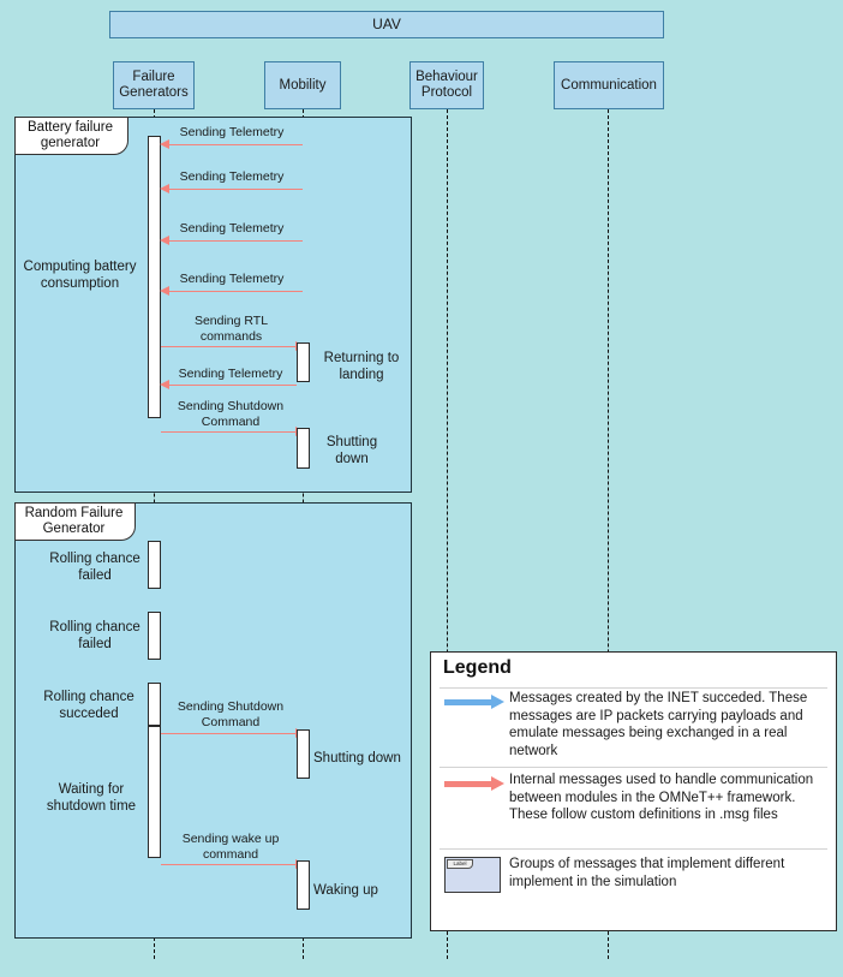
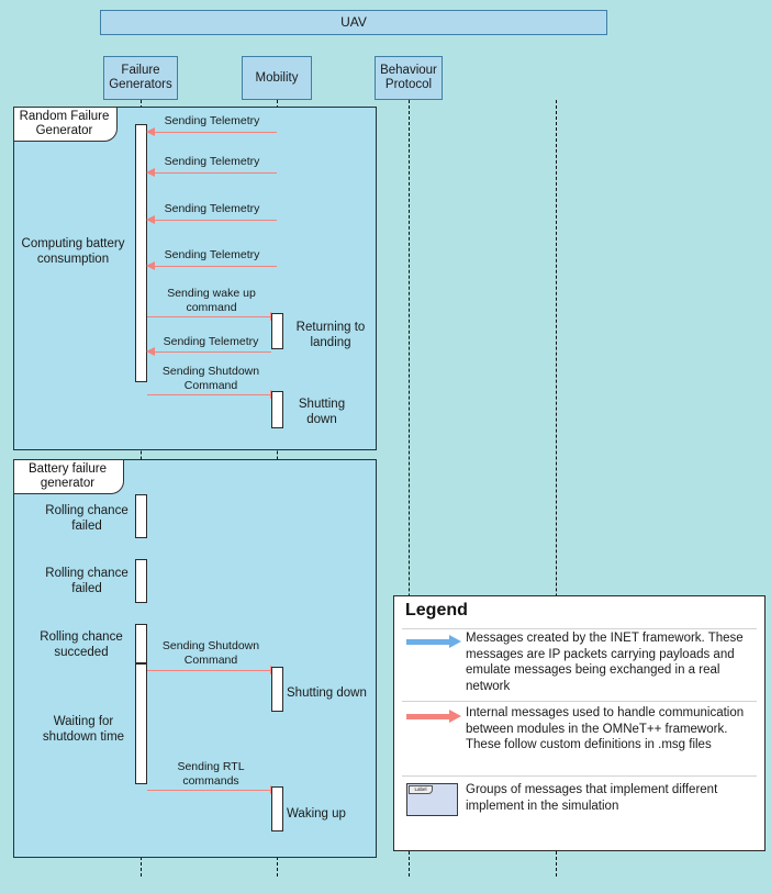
  UAV
  Failure Generators
  Mobility
  Behaviour Protocol
- Communication
- Battery failure generator
+ Random Failure Generator
  Computing battery consumption
  Sending Telemetry
  Sending Telemetry
  Sending Telemetry
  Sending Telemetry
- Sending RTL commands
+ Sending wake up command
  Returning to landing
  Sending Telemetry
  Sending Shutdown Command
  Shutting down
- Random Failure Generator
+ Battery failure generator
  Rolling chance failed
  Rolling chance failed
  Rolling chance succeded
  Waiting for shutdown time
  Sending Shutdown Command
  Shutting down
- Sending wake up command
+ Sending RTL commands
  Waking up
  Legend
- Messages created by the INET succeded. These messages are IP packets carrying payloads and emulate messages being exchanged in a real network
+ Messages created by the INET framework. These messages are IP packets carrying payloads and emulate messages being exchanged in a real network
  Internal messages used to handle communication between modules in the OMNeT++ framework. These follow custom definitions in .msg files
  Groups of messages that implement different implement in the simulation
